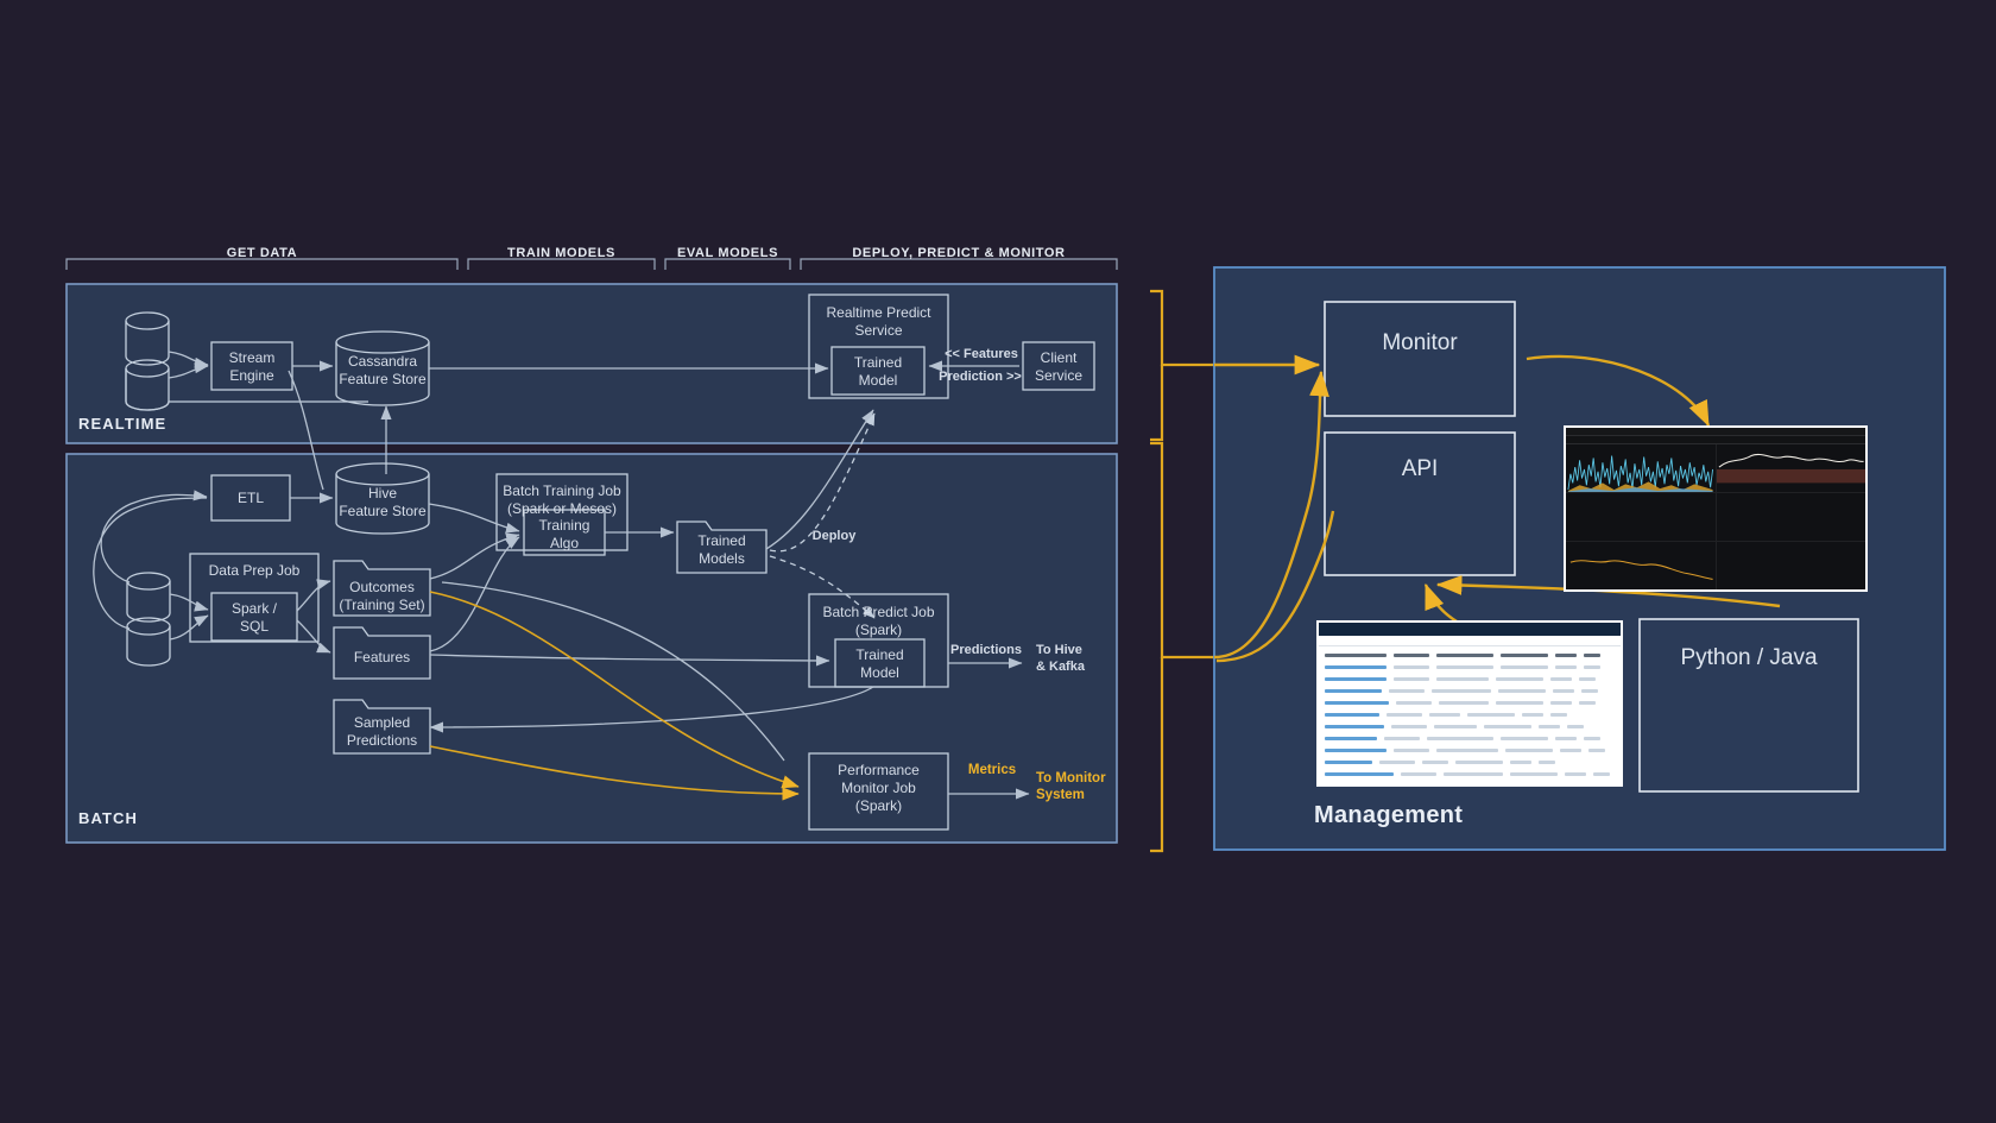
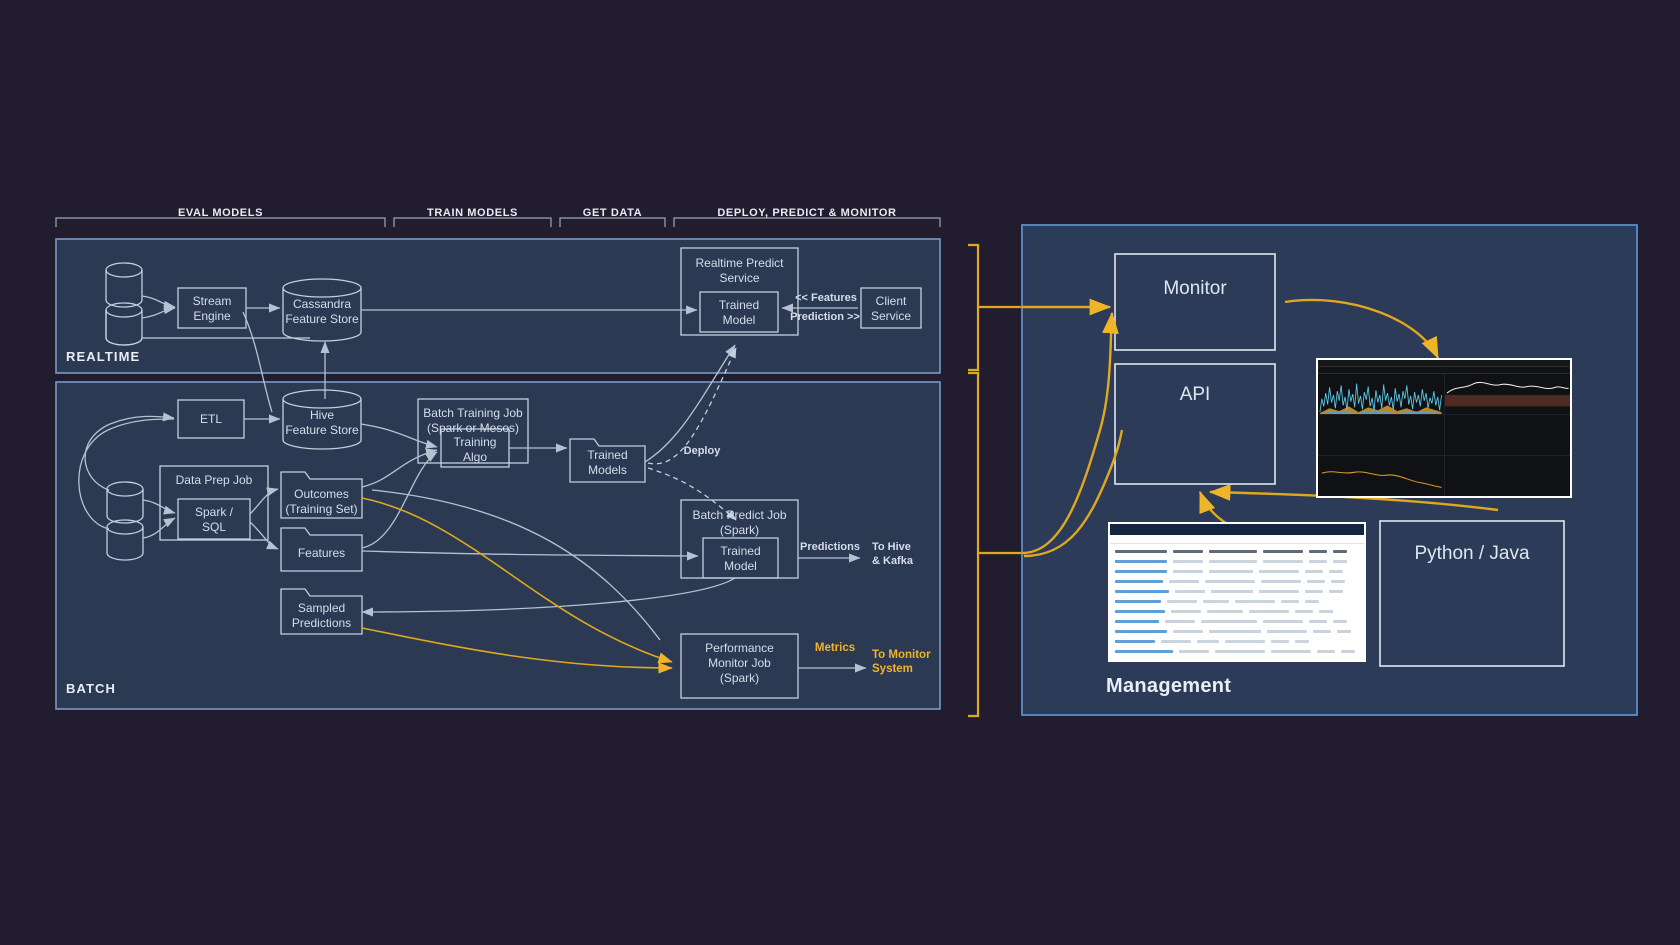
- GET DATA
+ EVAL MODELS
  TRAIN MODELS
- EVAL MODELS
+ GET DATA
  DEPLOY, PREDICT & MONITOR
  REALTIME
  BATCH
  Stream
  Engine
  Cassandra
  Feature Store
  Realtime Predict
  Service
  Trained
  Model
  Client
  Service
  << Features
  Prediction >>
  ETL
  Hive
  Feature Store
  Data Prep Job
  Spark /
  SQL
  Outcomes
  (Training Set)
  Features
  Sampled
  Predictions
  Batch Training Job
  (Spark or Mesos)
  Training
  Algo
  Trained
  Models
  Batch Predict Job
  (Spark)
  Trained
  Model
  Performance
  Monitor Job
  (Spark)
  Deploy
  Predictions
  To Hive
  & Kafka
  Metrics
  To Monitor
  System
  Monitor
  API
  Python / Java
  Management
